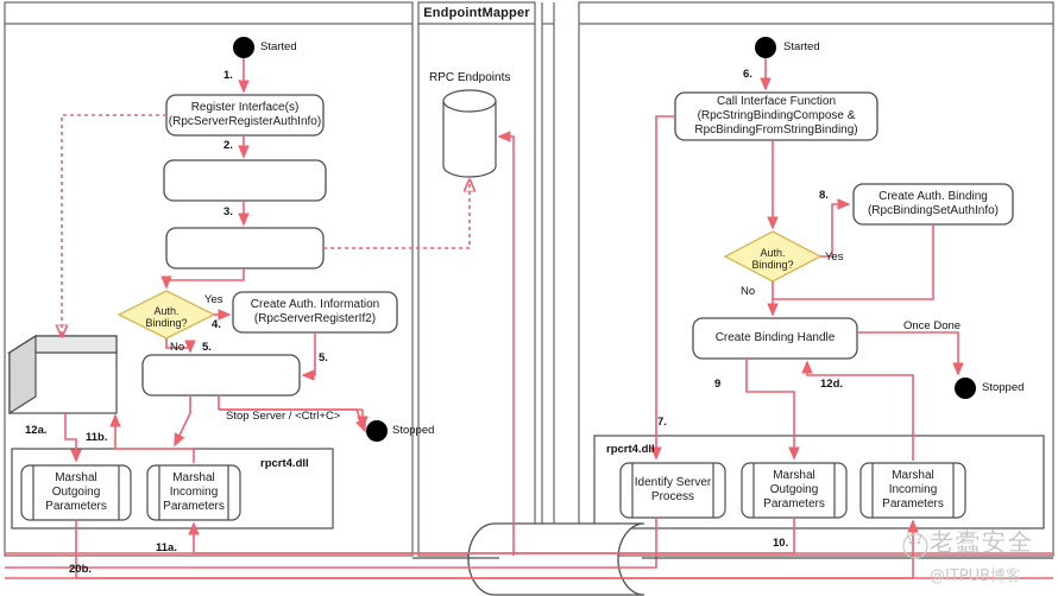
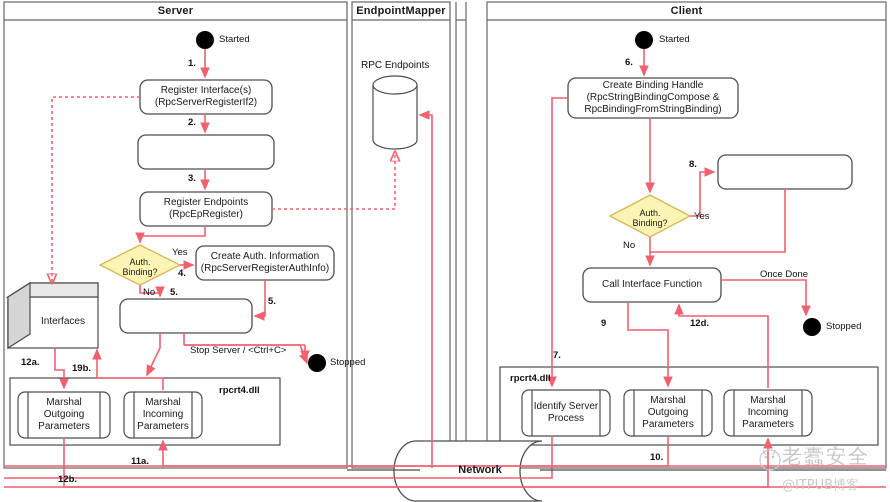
+ Server
  EndpointMapper
+ Client
  Started
  Register Interface(s)
- (RpcServerRegisterAuthInfo)
+ (RpcServerRegisterIf2)
+ Register Endpoints
+ (RpcEpRegister)
  Create Auth. Information
- (RpcServerRegisterIf2)
+ (RpcServerRegisterAuthInfo)
  Auth.
  Binding?
  Yes
  No
+ Interfaces
  Stopped
  Stop Server / <Ctrl+C>
  rpcrt4.dll
  Marshal
  Outgoing
  Parameters
  Marshal
  Incoming
  Parameters
  1.
  2.
  3.
  4.
  5.
  5.
  11a.
- 11b.
+ 19b.
  12a.
- 20b.
+ 12b.
  RPC Endpoints
  Started
- Call Interface Function
+ Create Binding Handle
  (RpcStringBindingCompose &
  RpcBindingFromStringBinding)
- Create Auth. Binding
- (RpcBindingSetAuthInfo)
- Create Binding Handle
+ Call Interface Function
  Auth.
  Binding?
  Yes
  No
  Stopped
  Once Done
  rpcrt4.dll
  Identify Server
  Process
  Marshal
  Outgoing
  Parameters
  Marshal
  Incoming
  Parameters
  6.
  7.
  8.
  9
  10.
  12d.
+ Network
  老蠹安全
  @ITPUB博客
